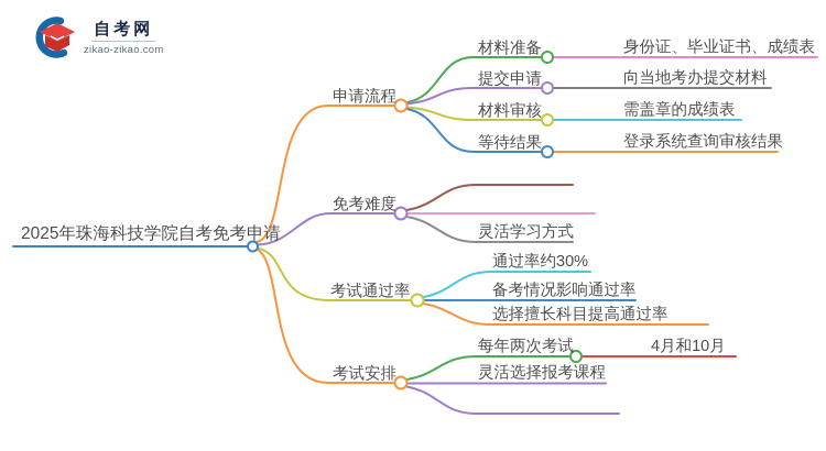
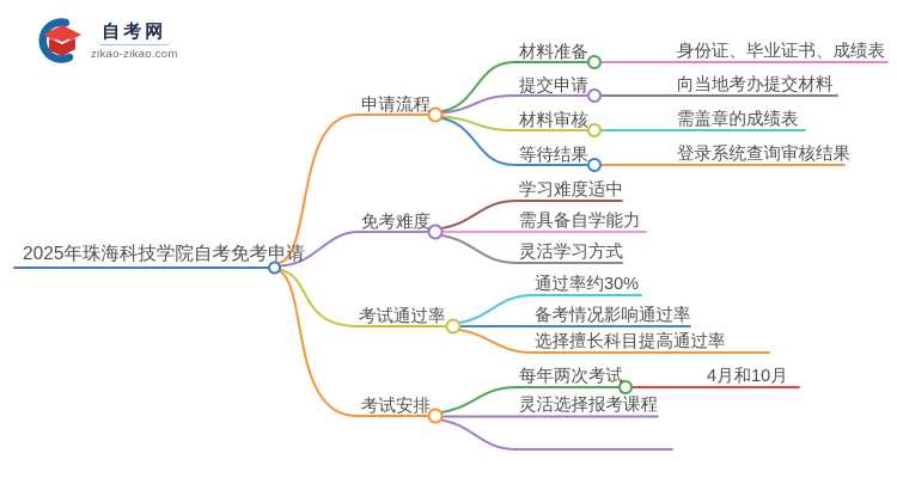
  自考网
  zikao-zikao.com
  2025年珠海科技学院自考免考申请
  申请流程
  免考难度
  考试通过率
  考试安排
  材料准备
  提交申请
  材料审核
  等待结果
  身份证、毕业证书、成绩表
  向当地考办提交材料
  需盖章的成绩表
  登录系统查询审核结果
+ 学习难度适中
+ 需具备自学能力
  灵活学习方式
  通过率约30%
  备考情况影响通过率
  选择擅长科目提高通过率
  每年两次考试
  4月和10月
  灵活选择报考课程
